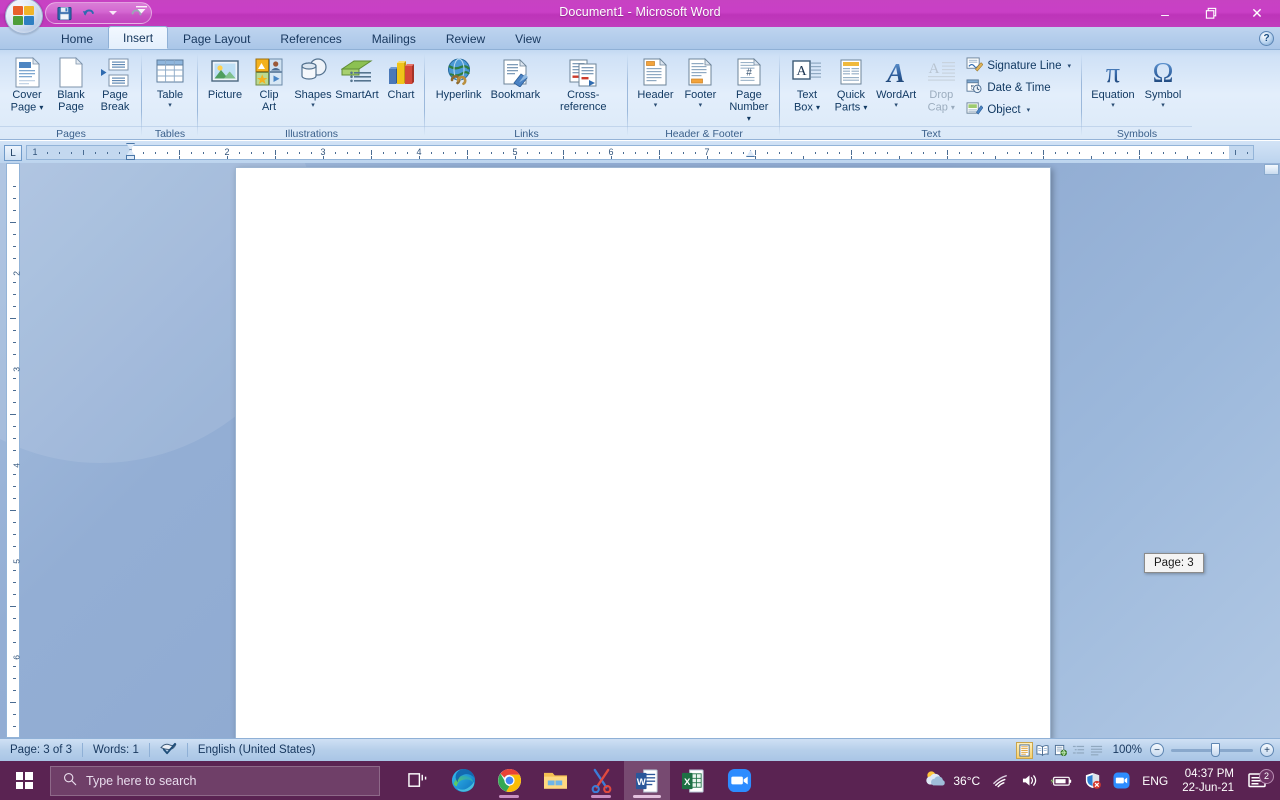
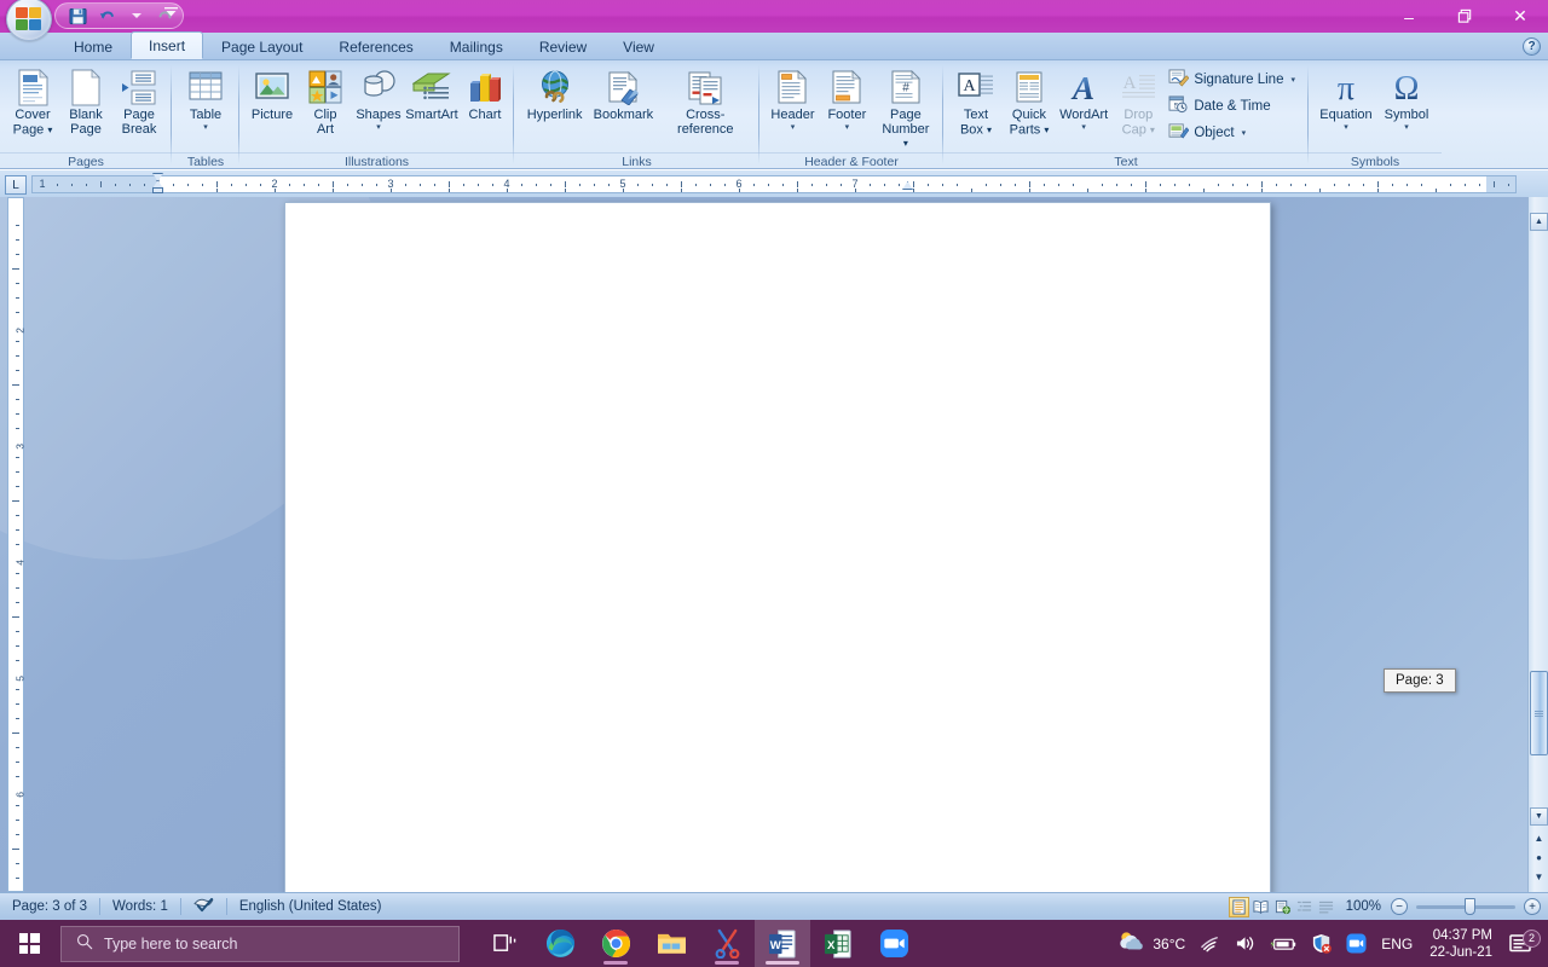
- Document1 - Microsoft Word
  –
  ✕
  Home
  Insert
  Page Layout
  References
  Mailings
  Review
  View
  ?
  Cover
  Page ▾
  Blank
  Page
  Page
  Break
  Pages
  Table
  Tables
  Picture
  Clip
  Art
  Shapes
  SmartArt
  Chart
  Illustrations
  Hyperlink
  Bookmark
  Cross-reference
  Links
  Header
  Footer
  #
  Page
  Number ▾
  Header & Footer
  A
  Text
  Box ▾
  Quick
  Parts ▾
  A
  WordArt
  A
  Drop
  Cap ▾
  Signature Line
  Date & Time
  Object
  Text
  π
  Equation
  Ω
  Symbol
  Symbols
  L
  1
  2
  3
  4
  5
  6
  7
  Page: 3
+ ▲​
+ ●
+ ▼​
  Page: 3 of 3
  Words: 1
  English (United States)
  100%
  −
  +
  Type here to search
  W
  X
  36°C
  ENG
  04:37 PM
  22-Jun-21
  2
